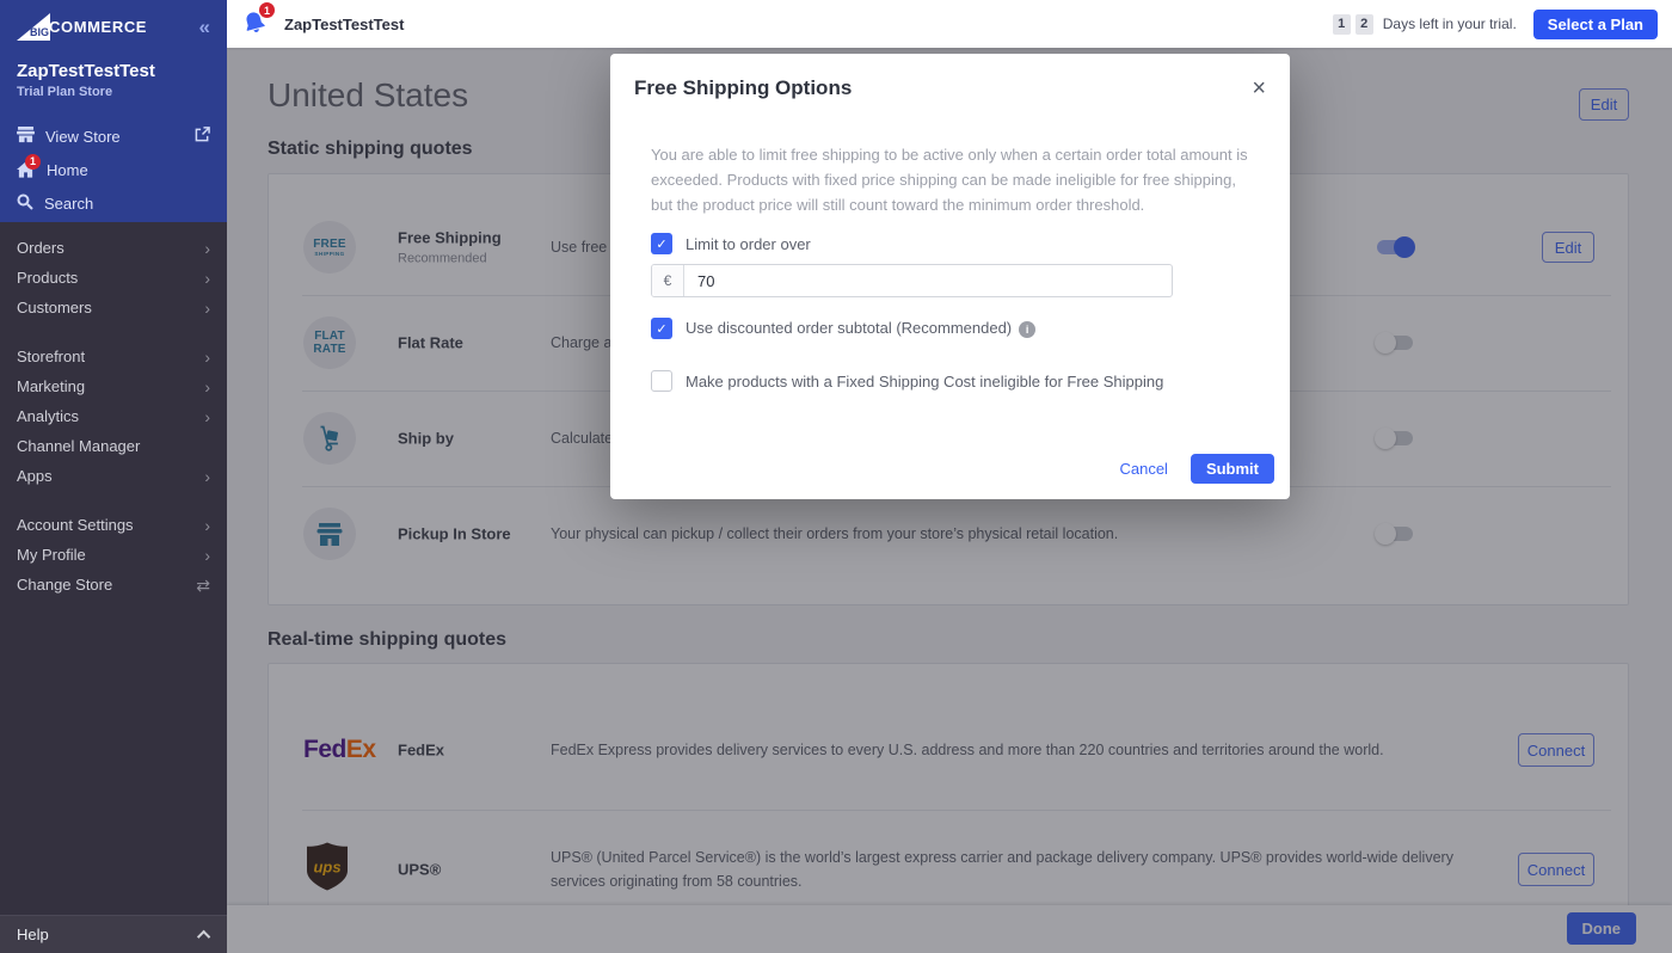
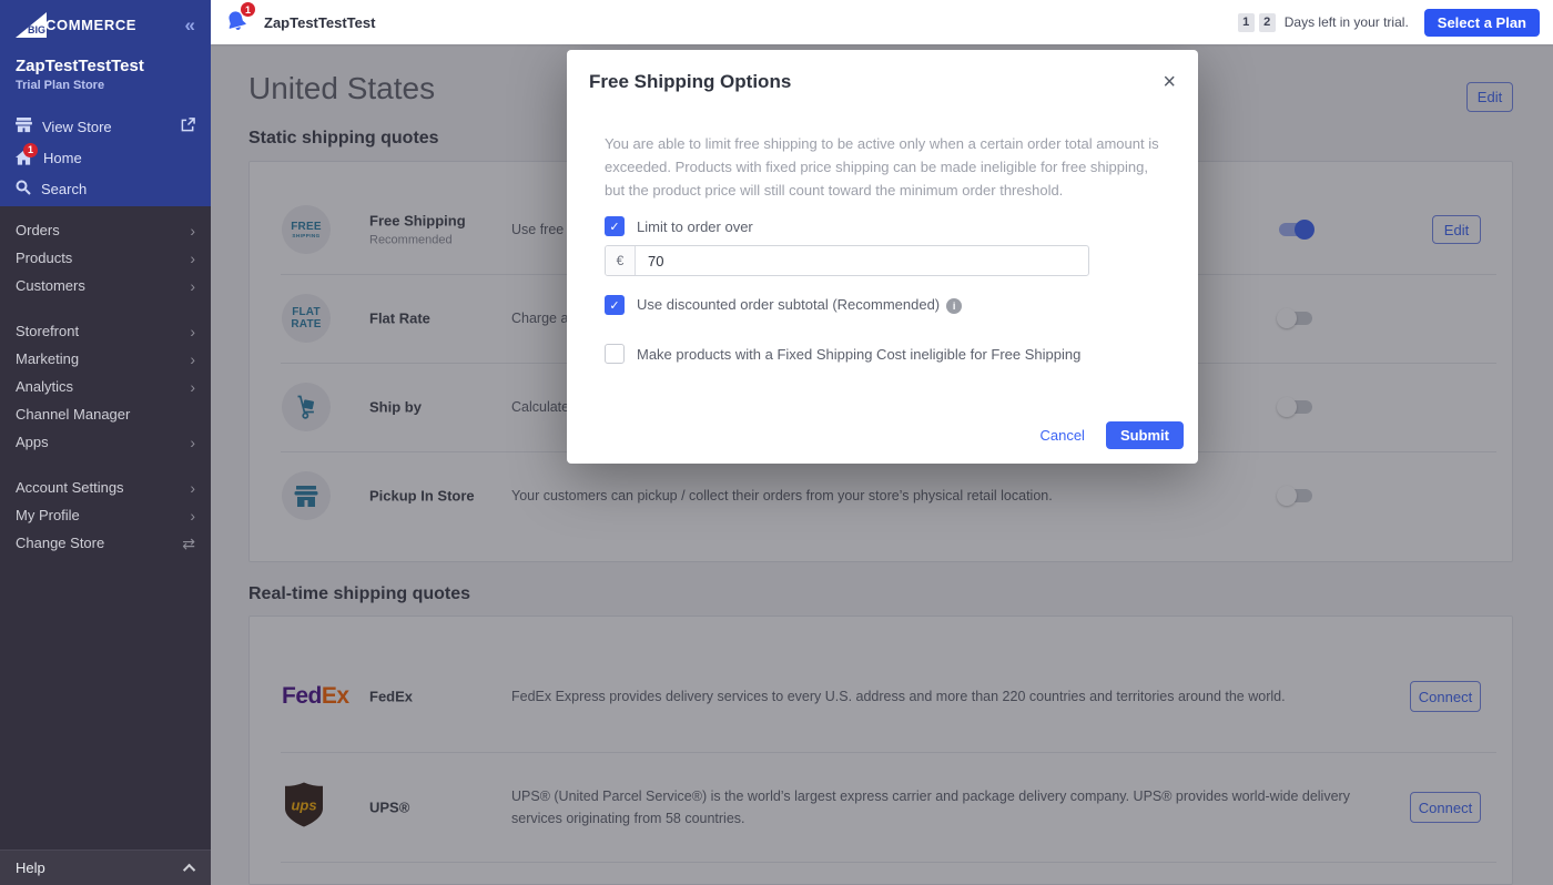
  BIG
  COMMERCE
  «
  ZapTestTestTest
  Trial Plan Store
  View Store
  1
  Home
  Search
  Orders
  ›
  Products
  ›
  Customers
  ›
  Storefront
  ›
  Marketing
  ›
  Analytics
  ›
  Channel Manager
  Apps
  ›
  Account Settings
  ›
  My Profile
  ›
  Change Store
  ⇄
  Help
  1
  ZapTestTestTest
  1
  2
  Days left in your trial.
  Select a Plan
  United States
  Edit
  Static shipping quotes
  FREE
  Free Shipping
  Recommended
  Use free
  Edit
  FLAT
  RATE
  Flat Rate
  Charge a
  Ship by
  Calculate
  Pickup In Store
- Your physical can pickup / collect their orders from your store’s physical retail location.
+ Your customers can pickup / collect their orders from your store’s physical retail location.
  Real-time shipping quotes
  FedEx
  FedEx
  FedEx Express provides delivery services to every U.S. address and more than 220 countries and territories around the world.
  Connect
  ups
  UPS®
  UPS® (United Parcel Service®) is the world’s largest express carrier and package delivery company. UPS® provides world-wide delivery services originating from 58 countries.
  Connect
- Done
  Free Shipping Options
  ×
  You are able to limit free shipping to be active only when a certain order total amount is exceeded. Products with fixed price shipping can be made ineligible for free shipping, but the product price will still count toward the minimum order threshold.
  ✓
  Limit to order over
  €
  70
  ✓
  Use discounted order subtotal (Recommended) i
  Make products with a Fixed Shipping Cost ineligible for Free Shipping
  Cancel
  Submit
